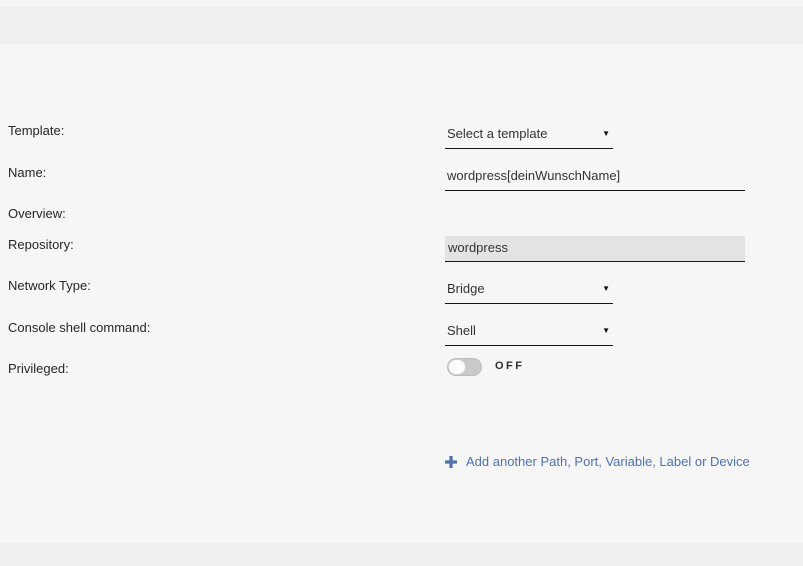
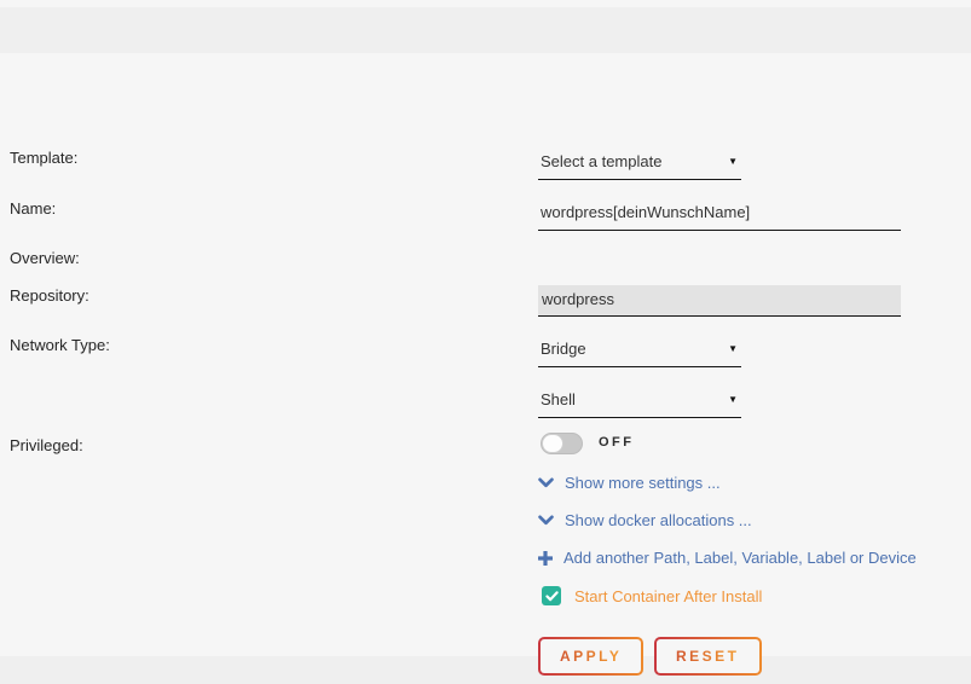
  Template:
  Name:
  Overview:
  Repository:
  Network Type:
- Console shell command:
  Privileged:
  Select a template
  ▼
  wordpress[deinWunschName]
  wordpress
  Bridge
  ▼
  Shell
  ▼
  OFF
+ Show more settings ...
+ Show docker allocations ...
- Add another Path, Port, Variable, Label or Device
+ Add another Path, Label, Variable, Label or Device
+ Start Container After Install
+ APPLY
+ RESET
